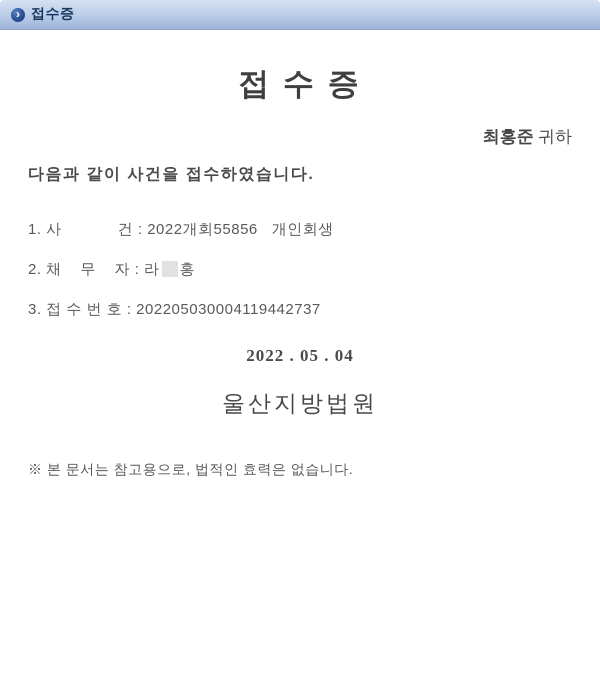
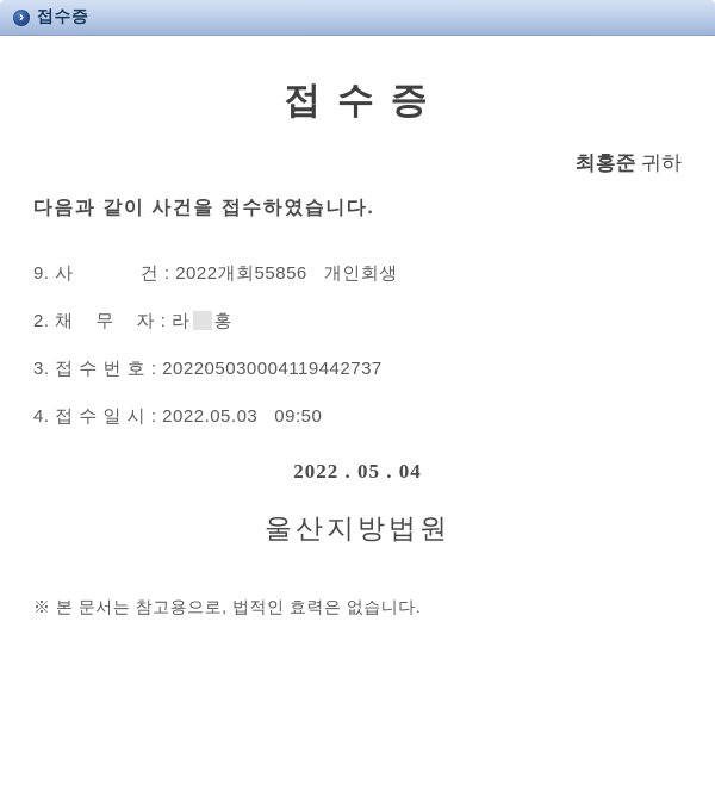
  ›
  접수증
  접 수 증
  최홍준 귀하
  다음과 같이 사건을 접수하였습니다.
- 1. 사 건 : 2022개회55856 개인회생
+ 9. 사 건 : 2022개회55856 개인회생
  2. 채 무 자 : 라 홍
  3. 접 수 번 호 : 202205030004119442737
+ 4. 접 수 일 시 : 2022.05.03 09:50
  2022 . 05 . 04
  울산지방법원
  ※ 본 문서는 참고용으로, 법적인 효력은 없습니다.
